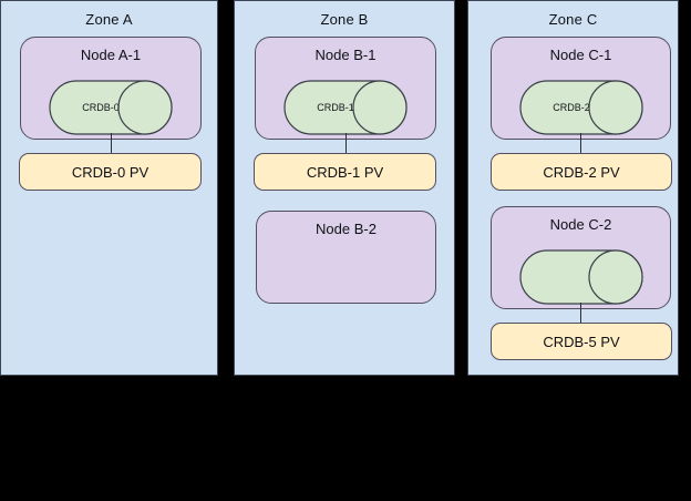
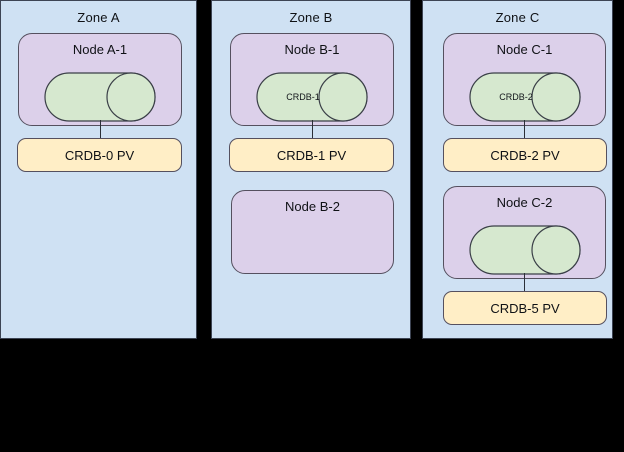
  Zone A
  Node A-1
- CRDB-0
  CRDB-0 PV
  Zone B
  Node B-1
  CRDB-1
  CRDB-1 PV
  Node B-2
  Zone C
  Node C-1
  CRDB-2
  CRDB-2 PV
  Node C-2
  CRDB-5 PV
